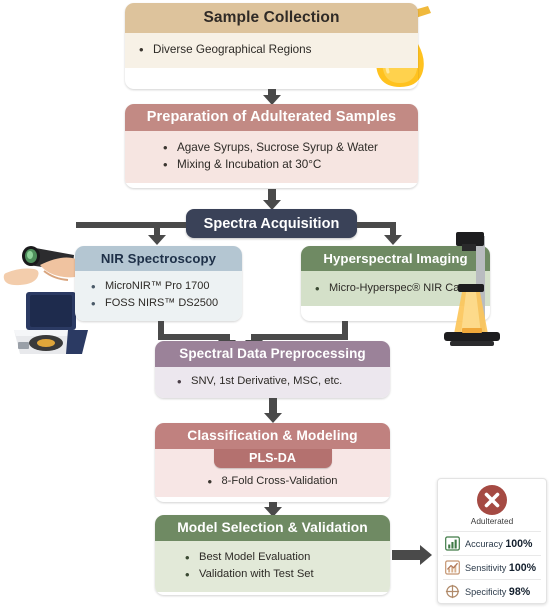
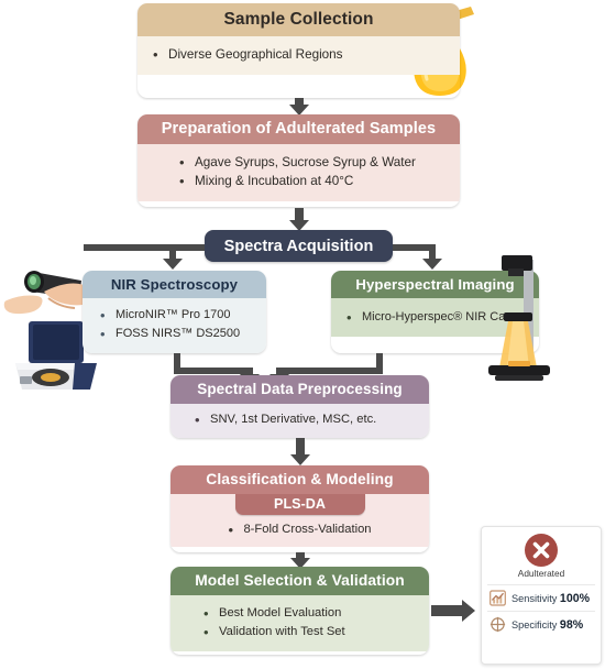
  Sample Collection
  Diverse Geographical Regions
  Preparation of Adulterated Samples
  Agave Syrups, Sucrose Syrup & Water
- Mixing & Incubation at 30°C
+ Mixing & Incubation at 40°C
  Spectra Acquisition
  NIR Spectroscopy
  MicroNIR™ Pro 1700
  FOSS NIRS™ DS2500
  Hyperspectral Imaging
  Micro-Hyperspec® NIR Ca
  Spectral Data Preprocessing
  SNV, 1st Derivative, MSC, etc.
  Classification & Modeling
  PLS-DA
  8-Fold Cross-Validation
  Model Selection & Validation
  Best Model Evaluation
  Validation with Test Set
  Adulterated
- Accuracy 100%
  Sensitivity 100%
  Specificity 98%
